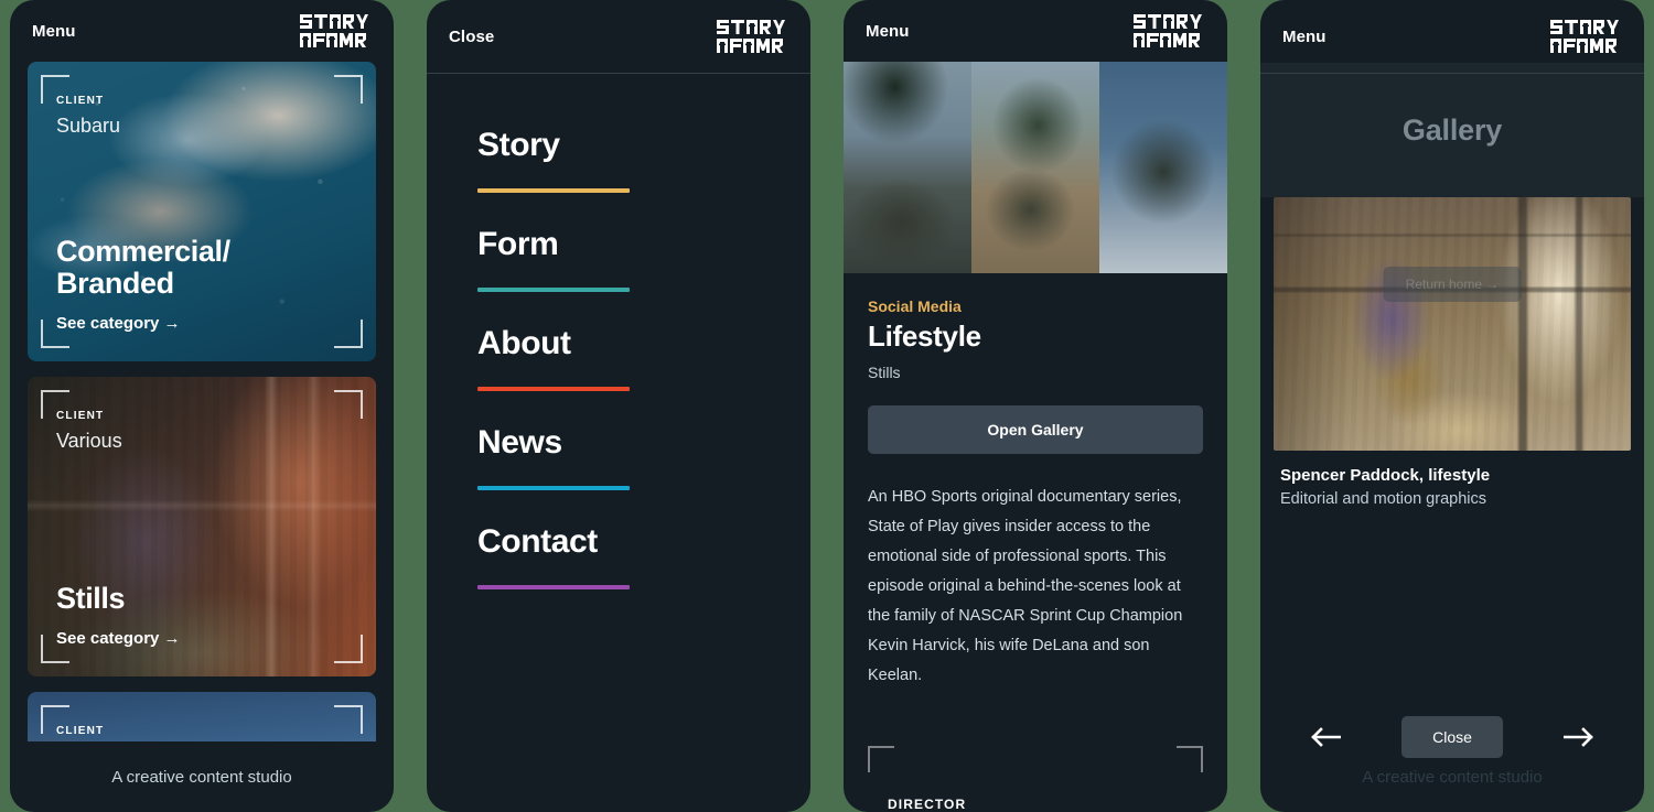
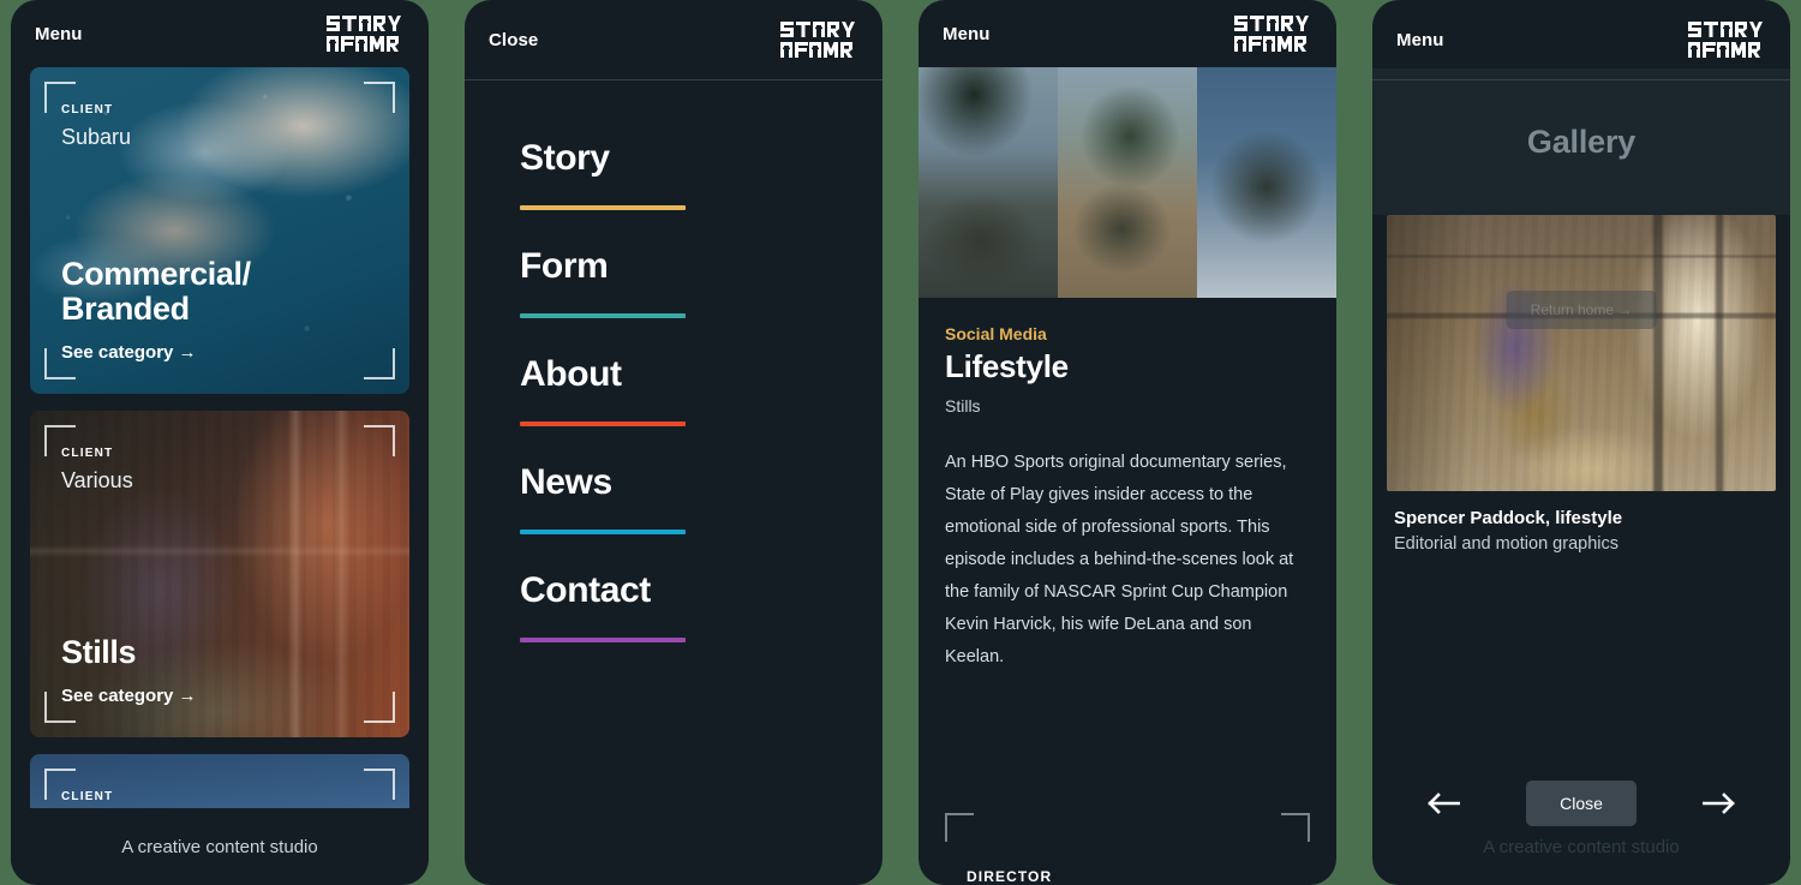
  Menu
  CLIENT
  Subaru
  Commercial/
  Branded
  See category →
  CLIENT
  Various
  Stills
  See category →
  CLIENT
  A creative content studio
  Close
  Story
  Form
  About
  News
  Contact
  Menu
  Social Media
  Lifestyle
  Stills
- Open Gallery
- An HBO Sports original documentary series, State of Play gives insider access to the emotional side of professional sports. This episode original a behind-the-scenes look at the family of NASCAR Sprint Cup Champion Kevin Harvick, his wife DeLana and son Keelan.
+ An HBO Sports original documentary series, State of Play gives insider access to the emotional side of professional sports. This episode includes a behind-the-scenes look at the family of NASCAR Sprint Cup Champion Kevin Harvick, his wife DeLana and son Keelan.
  DIRECTOR
  Menu
  Gallery
  Return home →
  Spencer Paddock, lifestyle
  Editorial and motion graphics
  A creative content studio
  Close
